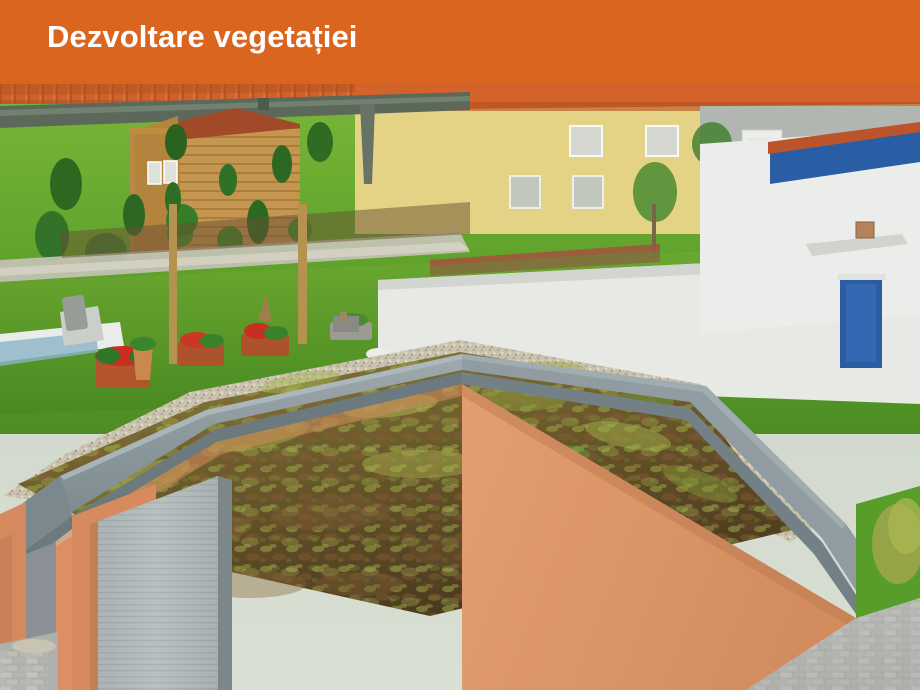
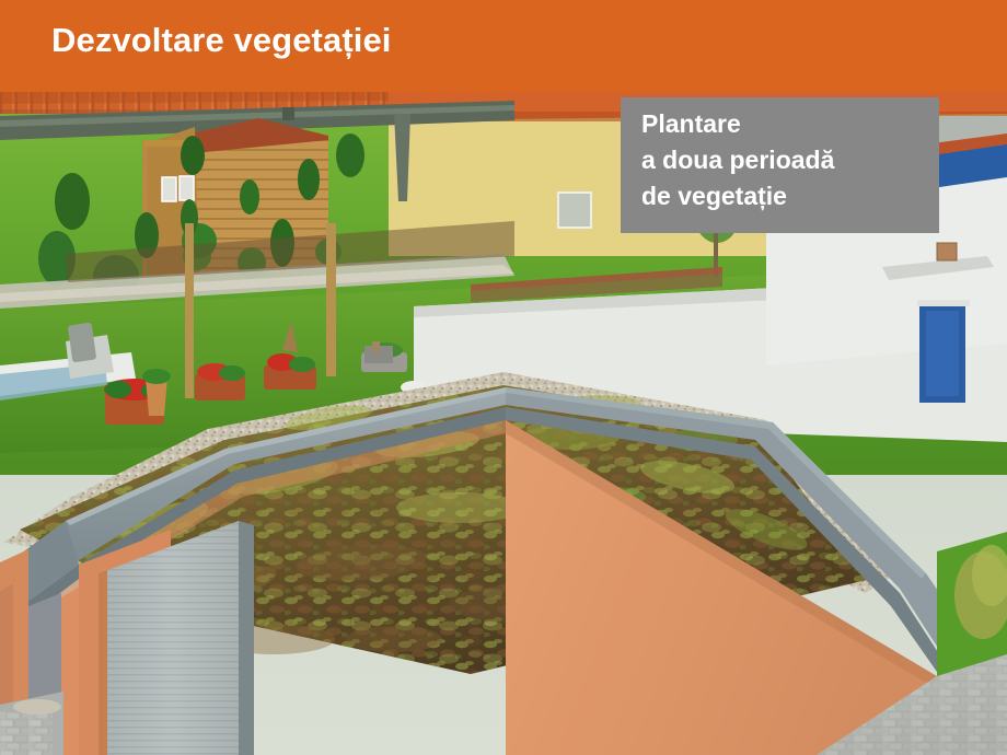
  Dezvoltare vegetației
+ Plantare
+ a doua perioadă
+ de vegetație
